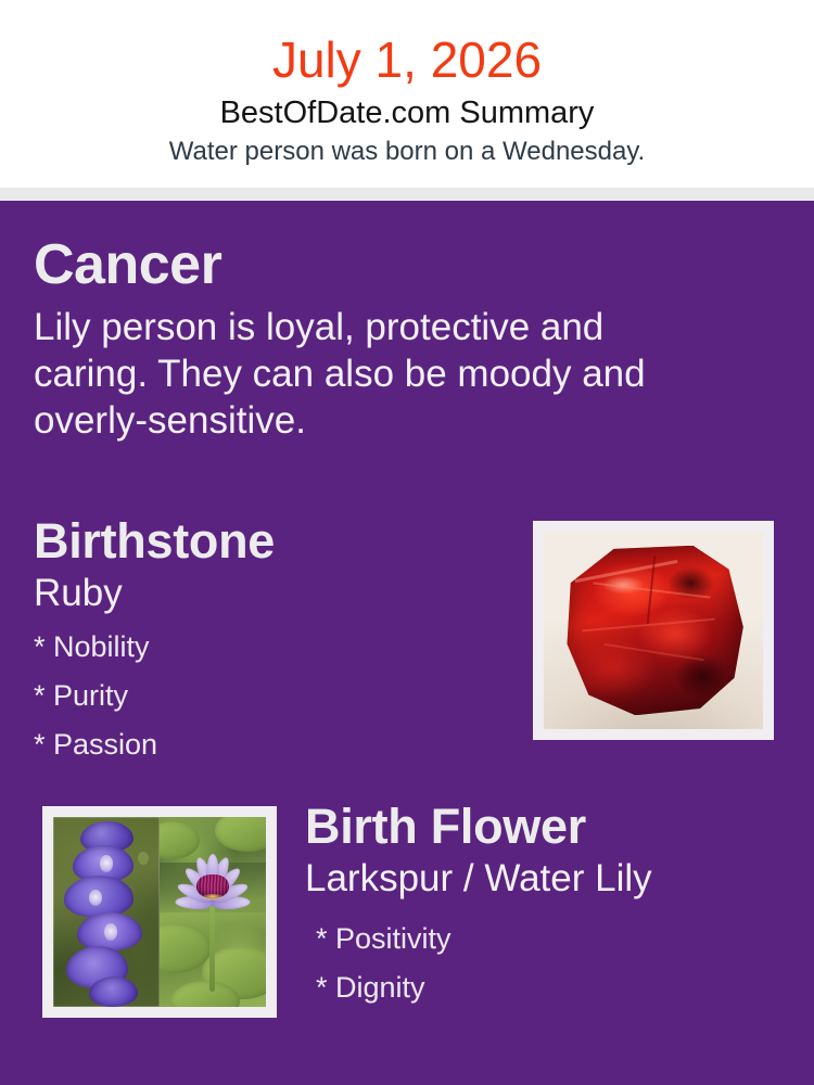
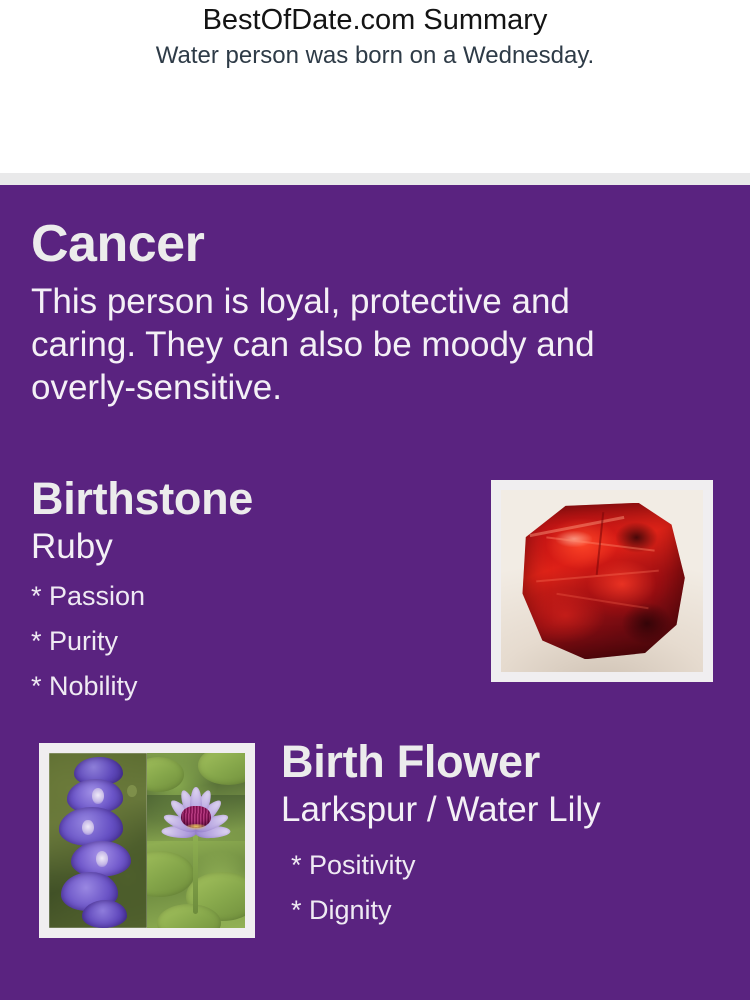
- July 1, 2026
  BestOfDate.com Summary
  Water person was born on a Wednesday.
  Cancer
- Lily person is loyal, protective and caring. They can also be moody and overly-sensitive.
+ This person is loyal, protective and caring. They can also be moody and overly-sensitive.
  Birthstone
  Ruby
- * Nobility
+ * Passion
  * Purity
- * Passion
+ * Nobility
  Birth Flower
  Larkspur / Water Lily
  * Positivity
  * Dignity
